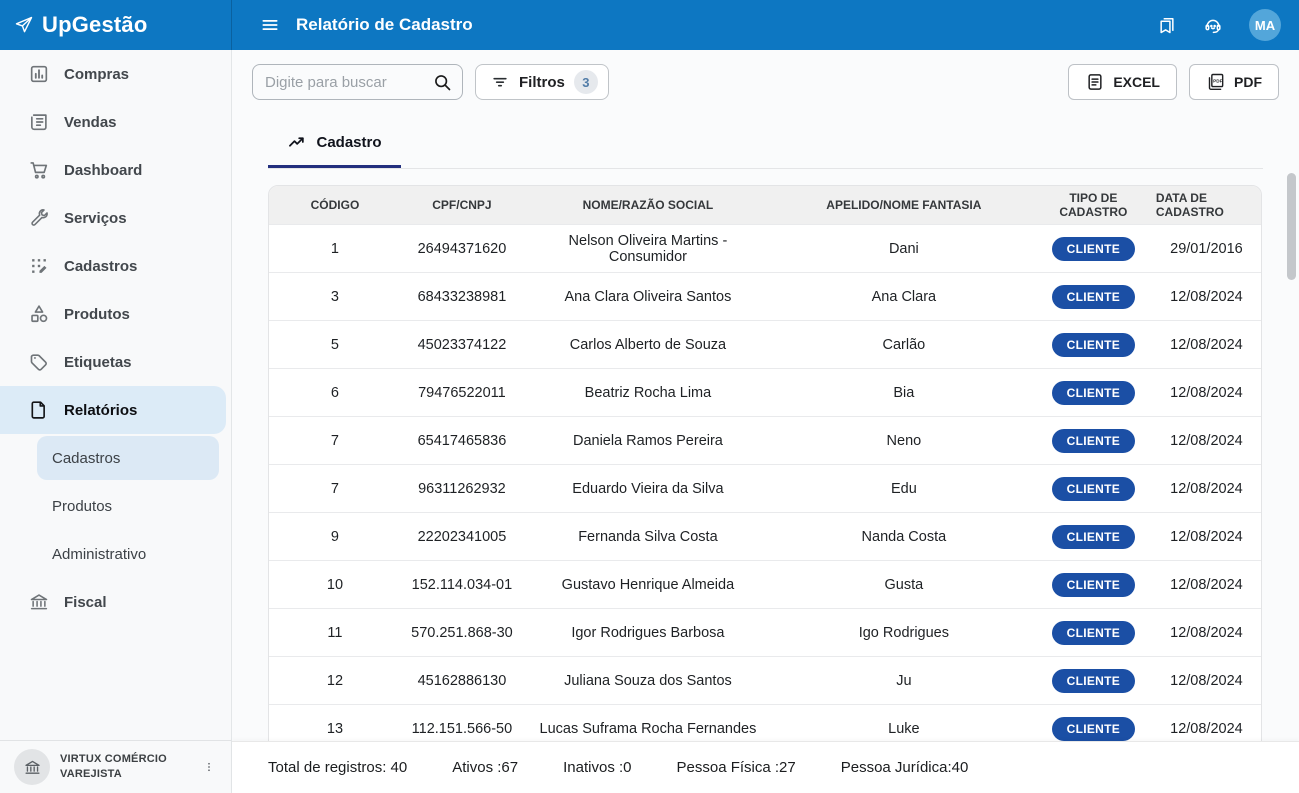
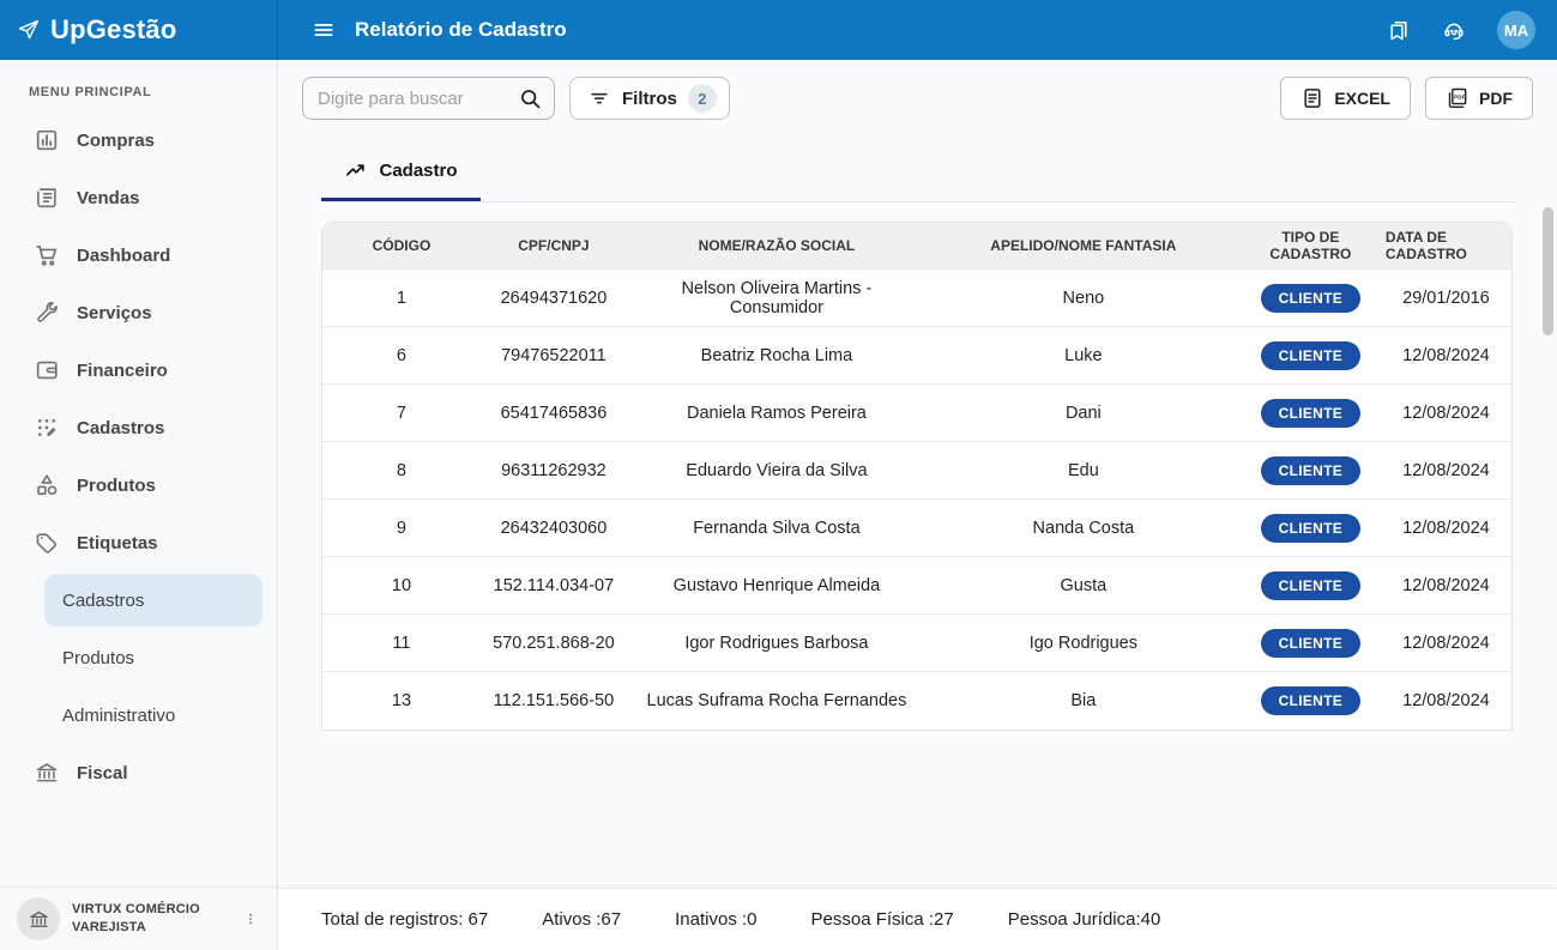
  UpGestão
  Relatório de Cadastro
  MA
+ MENU PRINCIPAL
  Compras
  Vendas
  Dashboard
  Serviços
+ Financeiro
  Cadastros
  Produtos
  Etiquetas
- Relatórios
  Cadastros
  Produtos
  Administrativo
  Fiscal
  VIRTUX COMÉRCIO VAREJISTA
  Digite para buscar
  Filtros
- 3
+ 2
  EXCEL
  PDF
  Cadastro
  CÓDIGO	CPF/CNPJ	NOME/RAZÃO SOCIAL	APELIDO/NOME FANTASIA	TIPO DE CADASTRO	DATA DE CADASTRO
- 1	26494371620	Nelson Oliveira Martins - Consumidor	Dani	CLIENTE	29/01/2016
+ 1	26494371620	Nelson Oliveira Martins - Consumidor	Neno	CLIENTE	29/01/2016
- 3	68433238981	Ana Clara Oliveira Santos	Ana Clara	CLIENTE	12/08/2024
- 5	45023374122	Carlos Alberto de Souza	Carlão	CLIENTE	12/08/2024
- 6	79476522011	Beatriz Rocha Lima	Bia	CLIENTE	12/08/2024
+ 6	79476522011	Beatriz Rocha Lima	Luke	CLIENTE	12/08/2024
- 7	65417465836	Daniela Ramos Pereira	Neno	CLIENTE	12/08/2024
+ 7	65417465836	Daniela Ramos Pereira	Dani	CLIENTE	12/08/2024
- 7	96311262932	Eduardo Vieira da Silva	Edu	CLIENTE	12/08/2024
+ 8	96311262932	Eduardo Vieira da Silva	Edu	CLIENTE	12/08/2024
- 9	22202341005	Fernanda Silva Costa	Nanda Costa	CLIENTE	12/08/2024
+ 9	26432403060	Fernanda Silva Costa	Nanda Costa	CLIENTE	12/08/2024
- 10	152.114.034-01	Gustavo Henrique Almeida	Gusta	CLIENTE	12/08/2024
+ 10	152.114.034-07	Gustavo Henrique Almeida	Gusta	CLIENTE	12/08/2024
- 11	570.251.868-30	Igor Rodrigues Barbosa	Igo Rodrigues	CLIENTE	12/08/2024
+ 11	570.251.868-20	Igor Rodrigues Barbosa	Igo Rodrigues	CLIENTE	12/08/2024
- 12	45162886130	Juliana Souza dos Santos	Ju	CLIENTE	12/08/2024
- 13	112.151.566-50	Lucas Suframa Rocha Fernandes	Luke	CLIENTE	12/08/2024
+ 13	112.151.566-50	Lucas Suframa Rocha Fernandes	Bia	CLIENTE	12/08/2024
- Total de registros: 40
+ Total de registros: 67
  Ativos :67
  Inativos :0
  Pessoa Física :27
  Pessoa Jurídica:40
